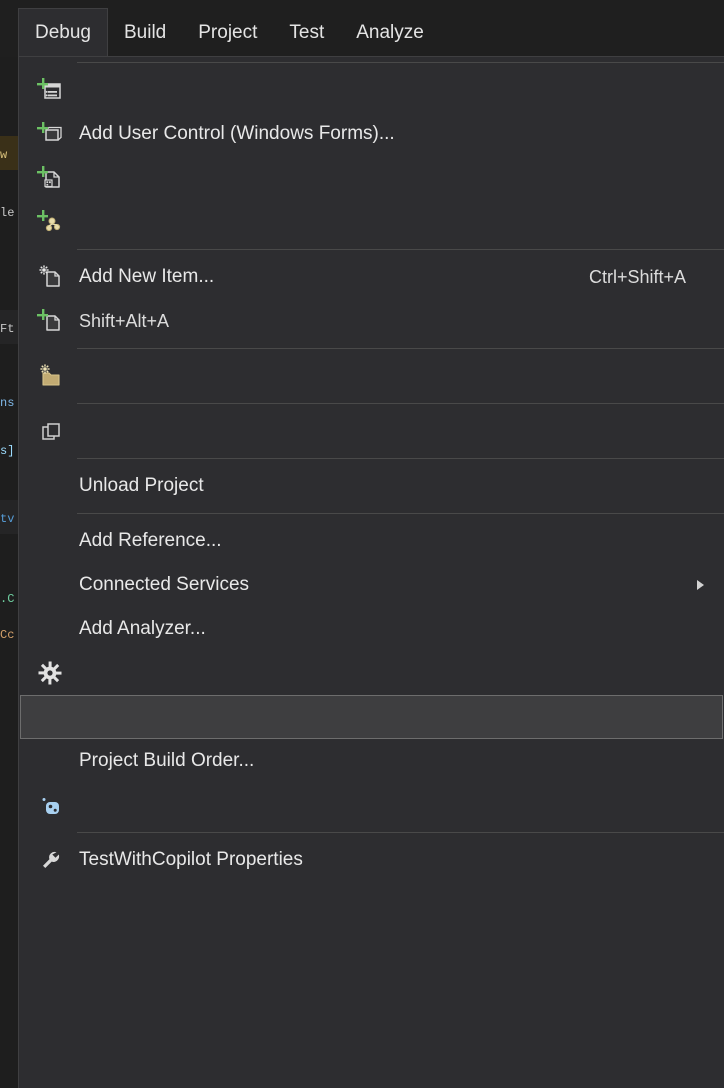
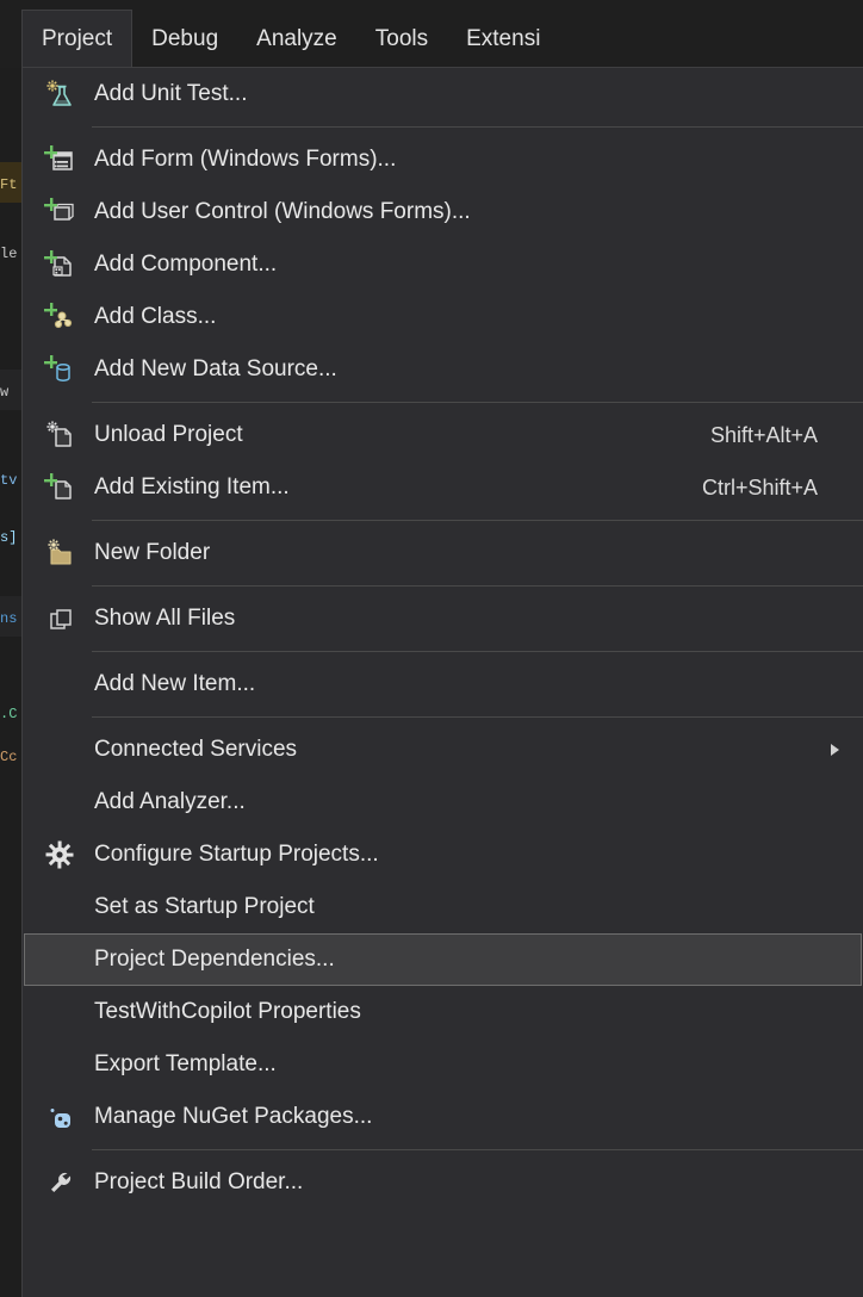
- w
+ Ft
  le
- Ft
+ w
- ns
+ tv
  s]
- tv
+ ns
  .C
  Cc
- Debug
+ Project
- Build
- Project
+ Debug
- Test
  Analyze
+ Tools
+ Extensi
+ Add Unit Test...
+ Add Form (Windows Forms)...
  Add User Control (Windows Forms)...
+ Add Component...
+ Add Class...
+ Add New Data Source...
- Add New Item...
+ Unload Project
- Ctrl+Shift+A
+ Shift+Alt+A
+ Add Existing Item...
- Shift+Alt+A
+ Ctrl+Shift+A
+ New Folder
+ Show All Files
- Unload Project
+ Add New Item...
- Add Reference...
  Connected Services
  Add Analyzer...
+ Configure Startup Projects...
+ Set as Startup Project
+ Project Dependencies...
- Project Build Order...
+ TestWithCopilot Properties
+ Export Template...
+ Manage NuGet Packages...
- TestWithCopilot Properties
+ Project Build Order...
